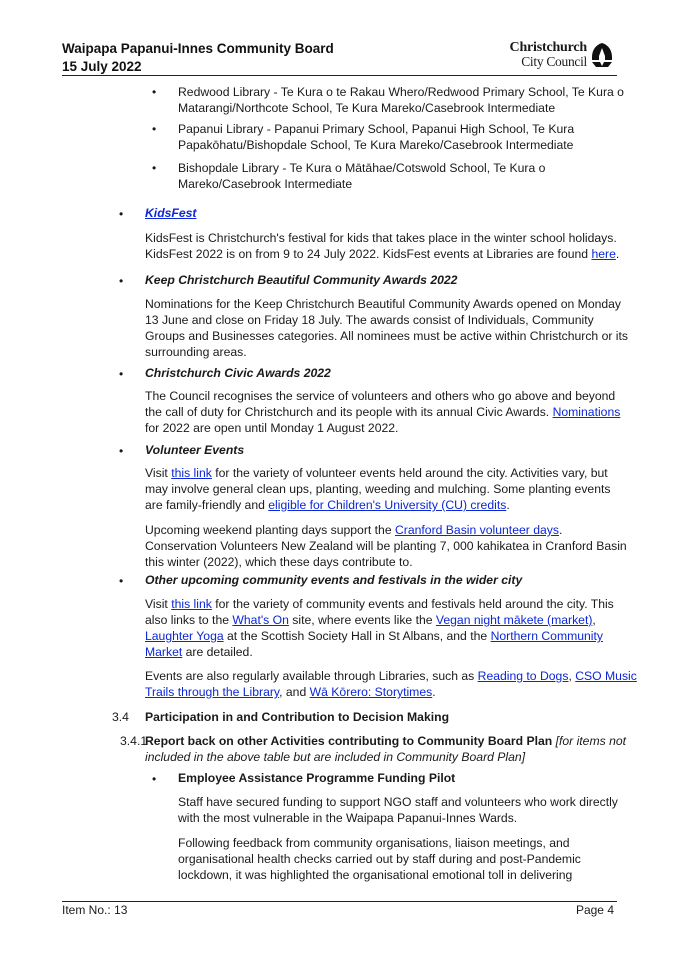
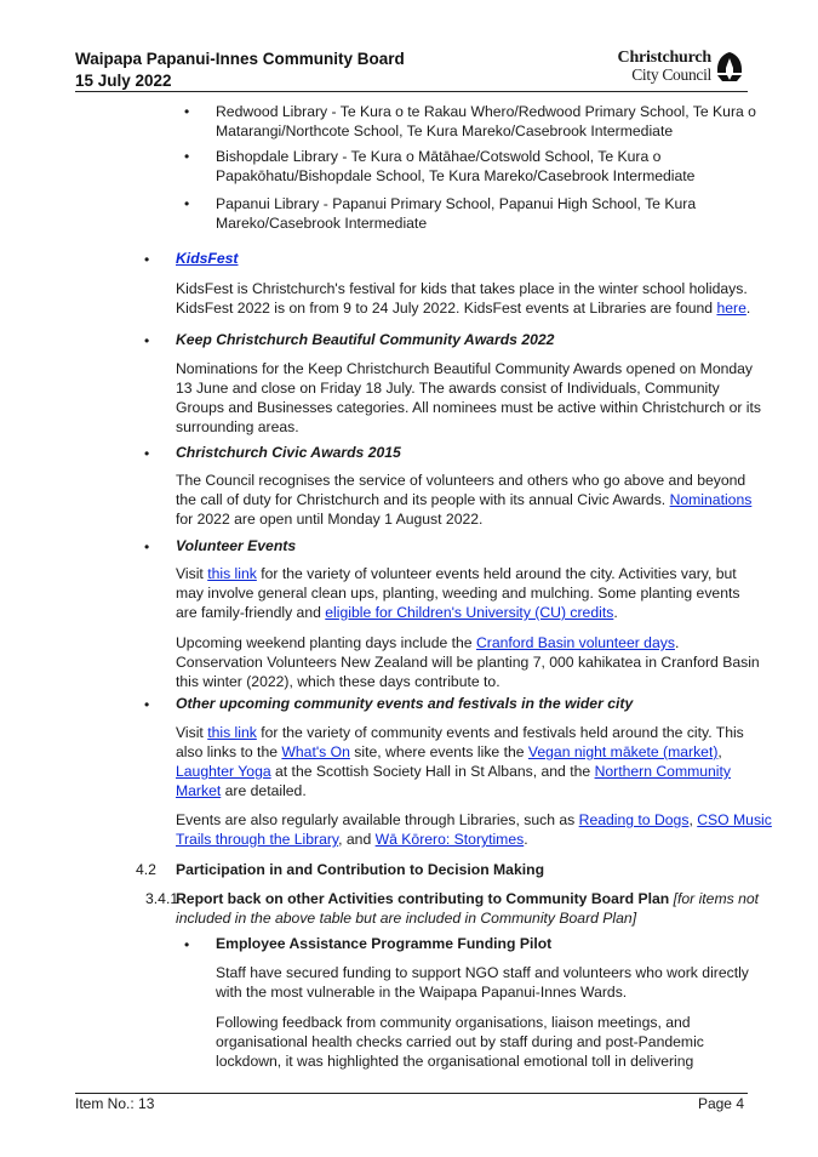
  Waipapa Papanui-Innes Community Board
  15 July 2022
  Christchurch
  City Council
  •
  Redwood Library - Te Kura o te Rakau Whero/Redwood Primary School, Te Kura o
  Matarangi/Northcote School, Te Kura Mareko/Casebrook Intermediate
  •
- Papanui Library - Papanui Primary School, Papanui High School, Te Kura
+ Bishopdale Library - Te Kura o Mātāhae/Cotswold School, Te Kura o
  Papakōhatu/Bishopdale School, Te Kura Mareko/Casebrook Intermediate
  •
- Bishopdale Library - Te Kura o Mātāhae/Cotswold School, Te Kura o
+ Papanui Library - Papanui Primary School, Papanui High School, Te Kura
  Mareko/Casebrook Intermediate
  •
  KidsFest
  KidsFest is Christchurch's festival for kids that takes place in the winter school holidays.
  KidsFest 2022 is on from 9 to 24 July 2022. KidsFest events at Libraries are found here.
  •
  Keep Christchurch Beautiful Community Awards 2022
  Nominations for the Keep Christchurch Beautiful Community Awards opened on Monday
  13 June and close on Friday 18 July. The awards consist of Individuals, Community
  Groups and Businesses categories. All nominees must be active within Christchurch or its
  surrounding areas.
  •
- Christchurch Civic Awards 2022
+ Christchurch Civic Awards 2015
  The Council recognises the service of volunteers and others who go above and beyond
  the call of duty for Christchurch and its people with its annual Civic Awards. Nominations
  for 2022 are open until Monday 1 August 2022.
  •
  Volunteer Events
  Visit this link for the variety of volunteer events held around the city. Activities vary, but
  may involve general clean ups, planting, weeding and mulching. Some planting events
  are family-friendly and eligible for Children's University (CU) credits.
- Upcoming weekend planting days support the Cranford Basin volunteer days.
+ Upcoming weekend planting days include the Cranford Basin volunteer days.
  Conservation Volunteers New Zealand will be planting 7, 000 kahikatea in Cranford Basin
  this winter (2022), which these days contribute to.
  •
  Other upcoming community events and festivals in the wider city
  Visit this link for the variety of community events and festivals held around the city. This
  also links to the What's On site, where events like the Vegan night mākete (market),
  Laughter Yoga at the Scottish Society Hall in St Albans, and the Northern Community
  Market are detailed.
  Events are also regularly available through Libraries, such as Reading to Dogs, CSO Music
  Trails through the Library, and Wā Kōrero: Storytimes.
- 3.4 Participation in and Contribution to Decision Making
+ 4.2 Participation in and Contribution to Decision Making
  3.4.1Report back on other Activities contributing to Community Board Plan [for items not
  included in the above table but are included in Community Board Plan]
  •
  Employee Assistance Programme Funding Pilot
  Staff have secured funding to support NGO staff and volunteers who work directly
  with the most vulnerable in the Waipapa Papanui-Innes Wards.
  Following feedback from community organisations, liaison meetings, and
  organisational health checks carried out by staff during and post-Pandemic
  lockdown, it was highlighted the organisational emotional toll in delivering
  Item No.: 13
  Page 4
